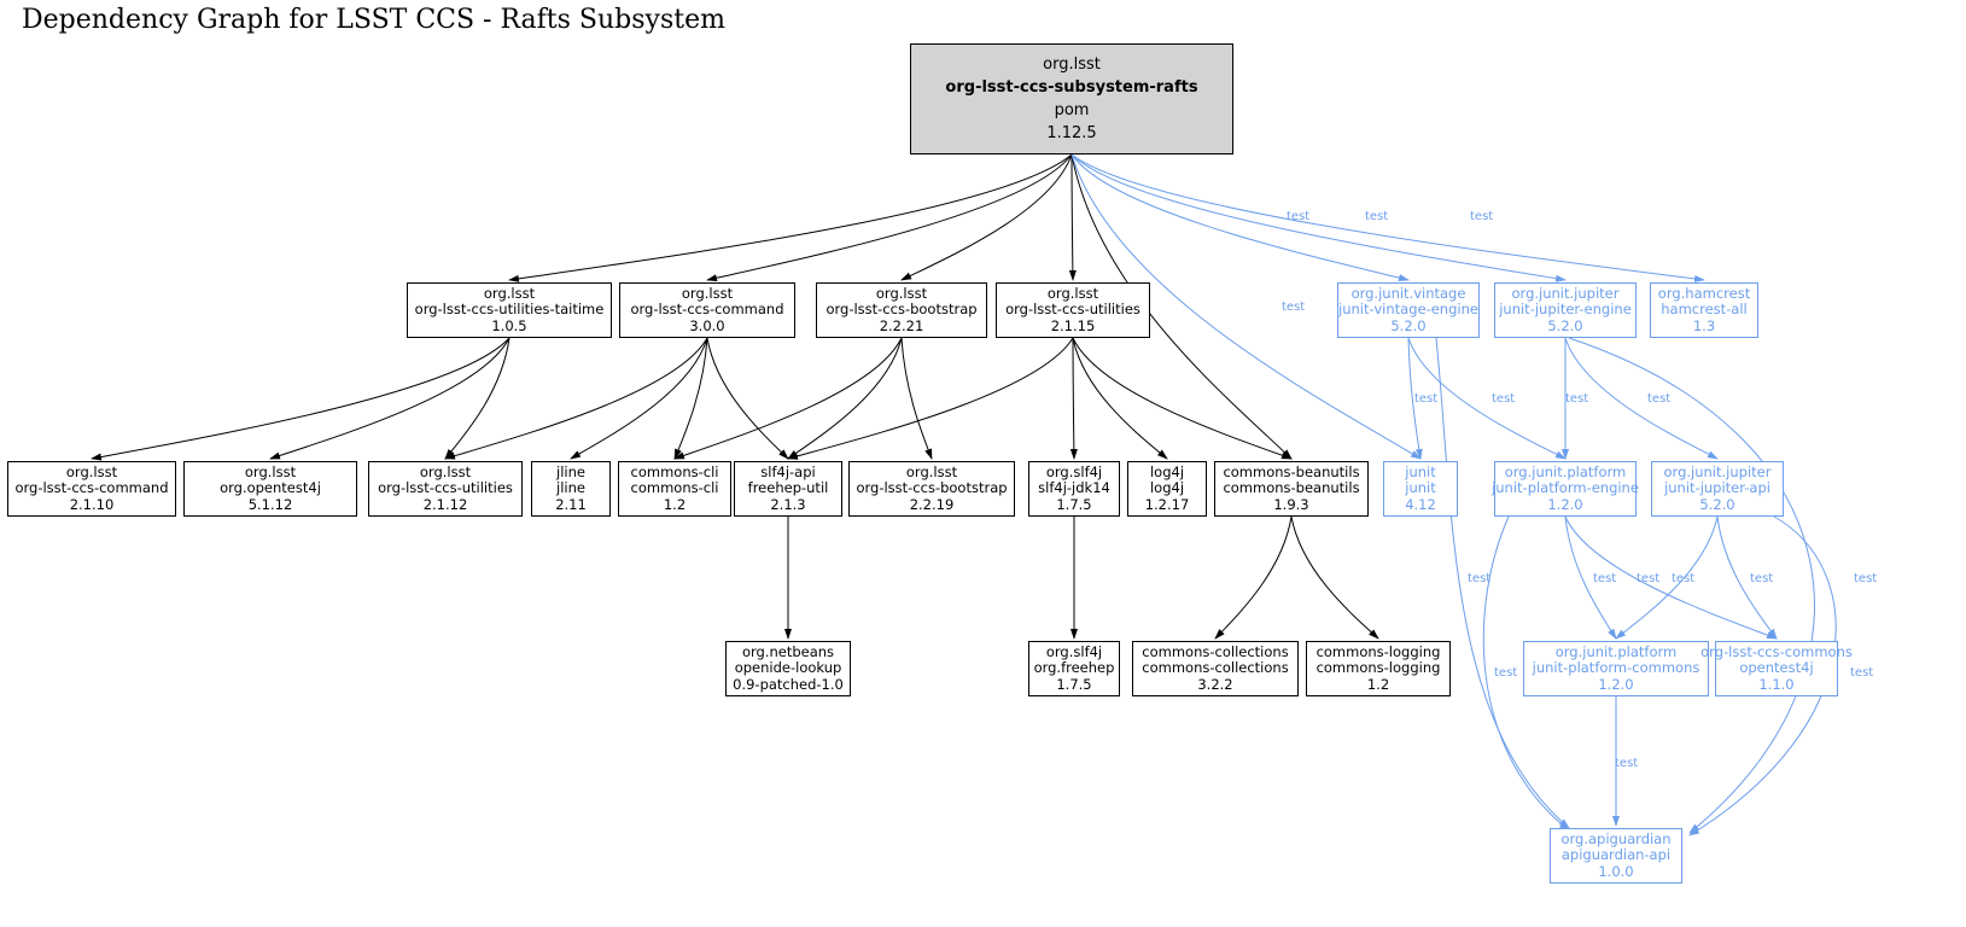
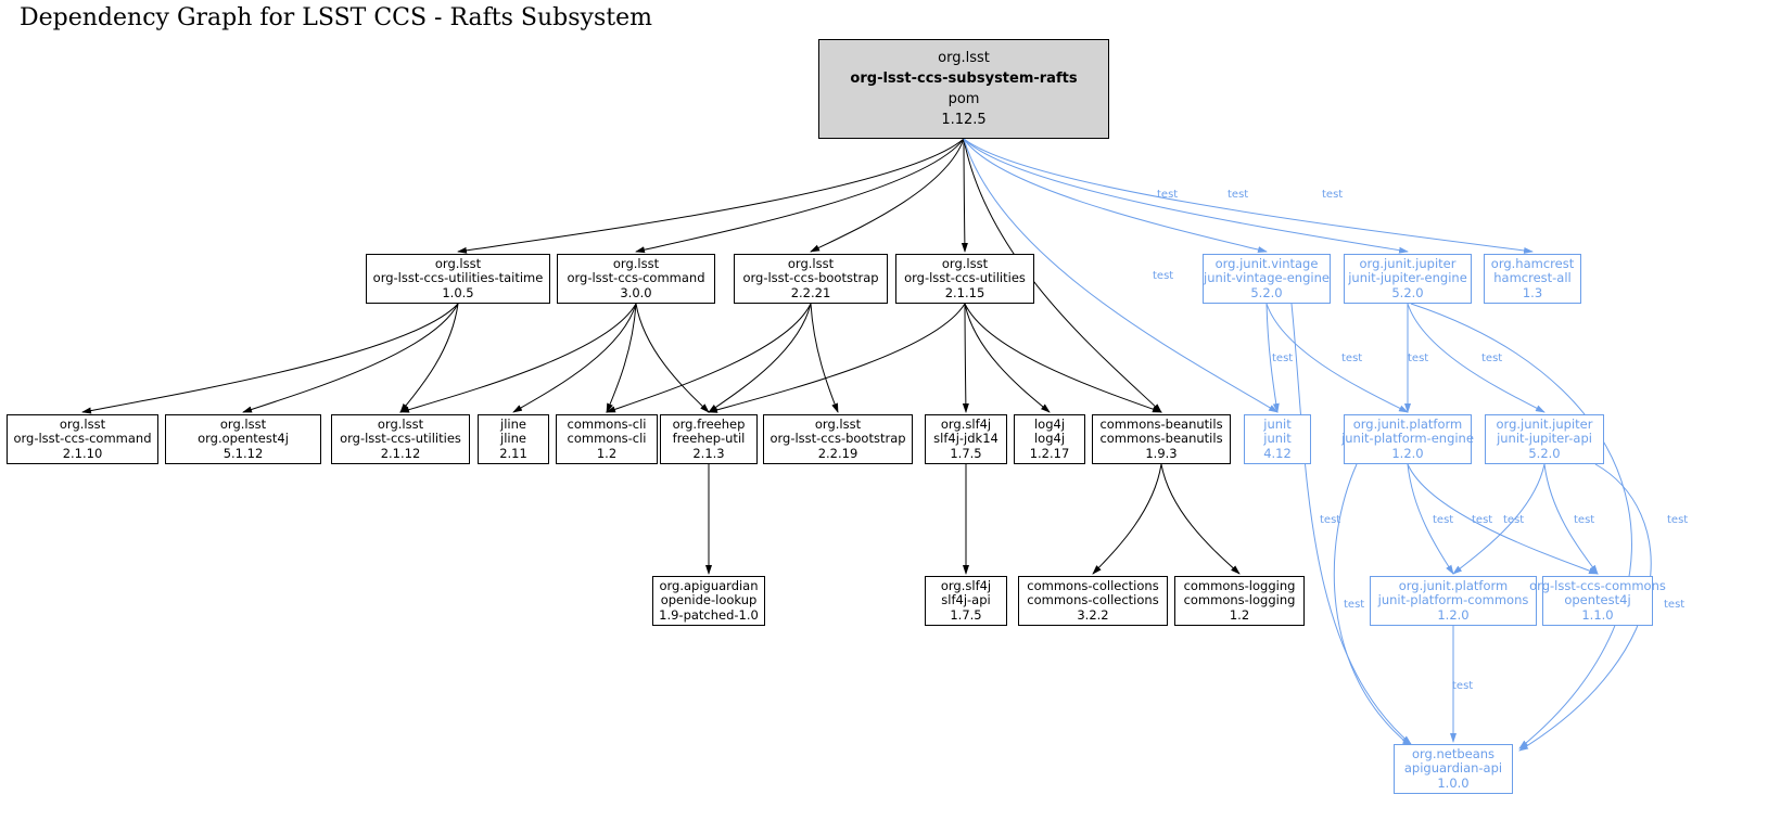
  Dependency Graph for LSST CCS - Rafts Subsystem
  org.lsst
  org-lsst-ccs-subsystem-rafts
  pom
  1.12.5
  org.lsst
  org-lsst-ccs-utilities-taitime
  1.0.5
  org.lsst
  org-lsst-ccs-command
  3.0.0
  org.lsst
  org-lsst-ccs-bootstrap
  2.2.21
  org.lsst
  org-lsst-ccs-utilities
  2.1.15
  org.junit.vintage
  junit-vintage-engine
  5.2.0
  org.junit.jupiter
  junit-jupiter-engine
  5.2.0
  org.hamcrest
  hamcrest-all
  1.3
  org.lsst
  org-lsst-ccs-command
  2.1.10
  org.lsst
  org.opentest4j
  5.1.12
  org.lsst
  org-lsst-ccs-utilities
  2.1.12
  jline
  jline
  2.11
  commons-cli
  commons-cli
  1.2
- slf4j-api
+ org.freehep
  freehep-util
  2.1.3
  org.lsst
  org-lsst-ccs-bootstrap
  2.2.19
  org.slf4j
  slf4j-jdk14
  1.7.5
  log4j
  log4j
  1.2.17
  commons-beanutils
  commons-beanutils
  1.9.3
  junit
  junit
  4.12
  org.junit.platform
  junit-platform-engine
  1.2.0
  org.junit.jupiter
  junit-jupiter-api
  5.2.0
- org.netbeans
+ org.apiguardian
  openide-lookup
- 0.9-patched-1.0
+ 1.9-patched-1.0
  org.slf4j
- org.freehep
+ slf4j-api
  1.7.5
  commons-collections
  commons-collections
  3.2.2
  commons-logging
  commons-logging
  1.2
  org.junit.platform
  junit-platform-commons
  1.2.0
  org-lsst-ccs-commons
  opentest4j
  1.1.0
- org.apiguardian
+ org.netbeans
  apiguardian-api
  1.0.0
  test
  test
  test
  test
  test
  test
  test
  test
  test
  test
  test
  test
  test
  test
  test
  test
  test
